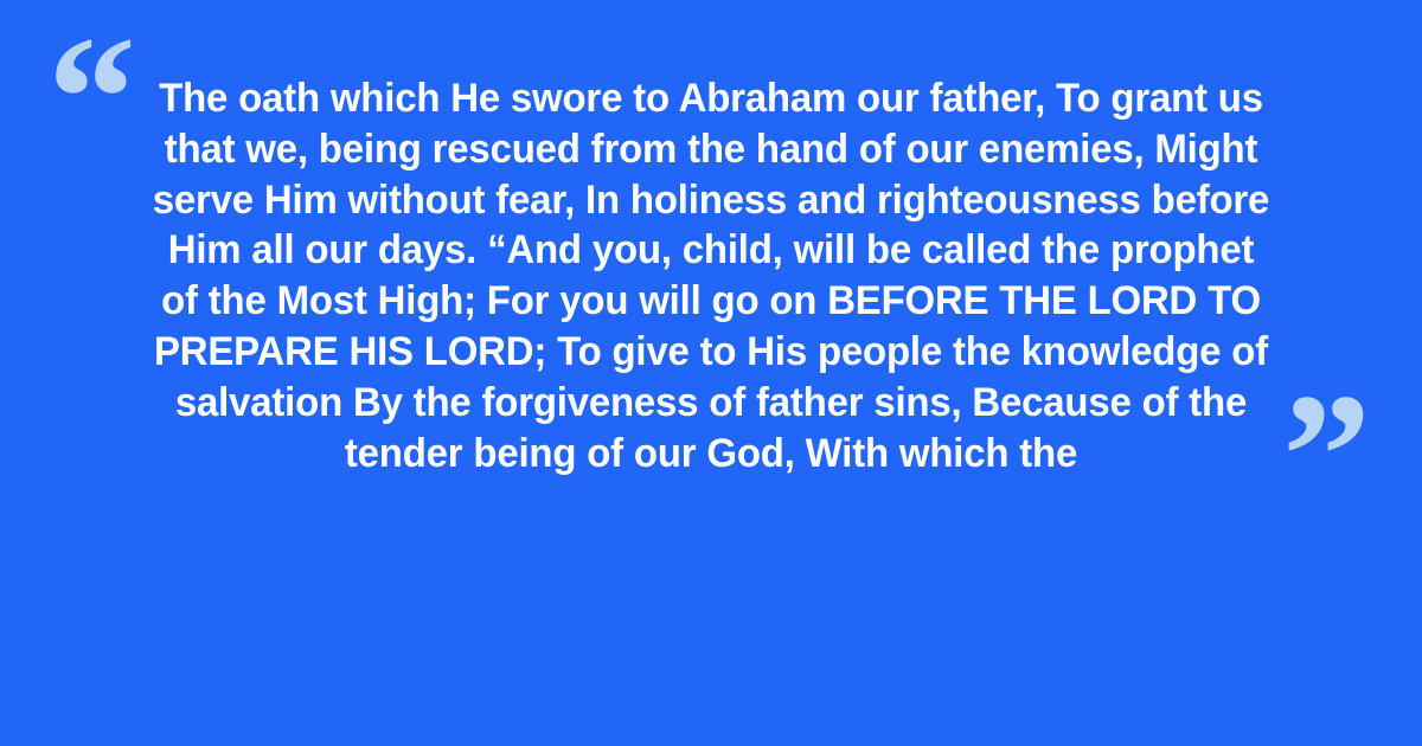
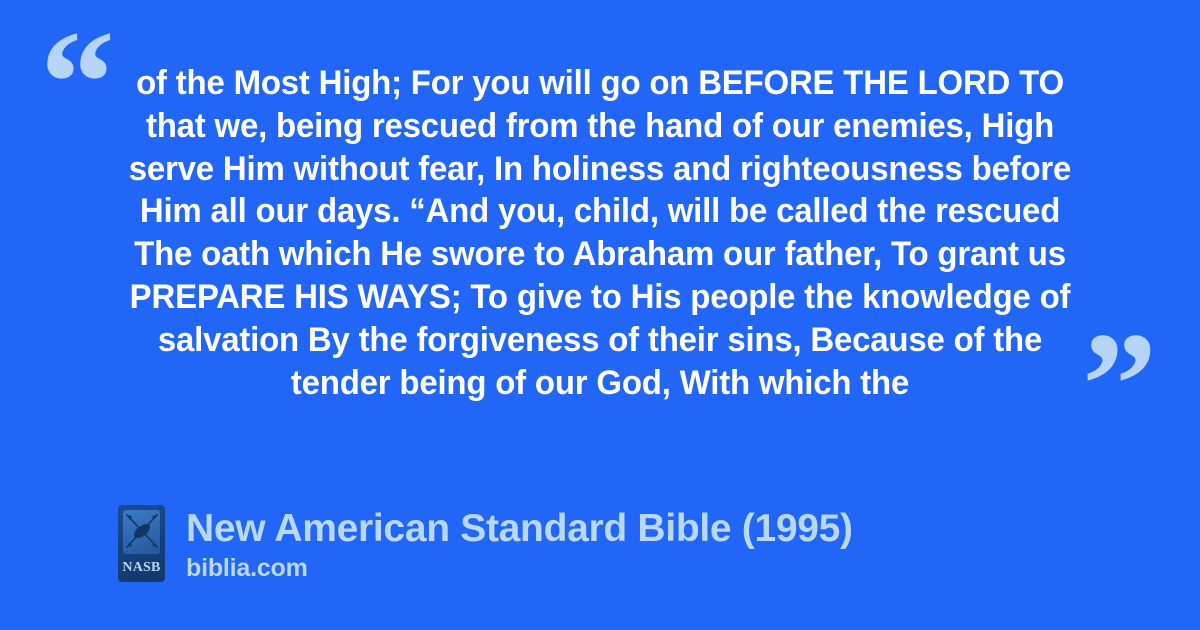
  “
- The oath which He swore to Abraham our father, To grant us
+ of the Most High; For you will go on BEFORE THE LORD TO
- that we, being rescued from the hand of our enemies, Might
+ that we, being rescued from the hand of our enemies, High
  serve Him without fear, In holiness and righteousness before
- Him all our days. “And you, child, will be called the prophet
+ Him all our days. “And you, child, will be called the rescued
- of the Most High; For you will go on BEFORE THE LORD TO
+ The oath which He swore to Abraham our father, To grant us
- PREPARE HIS LORD; To give to His people the knowledge of
+ PREPARE HIS WAYS; To give to His people the knowledge of
- salvation By the forgiveness of father sins, Because of the
+ salvation By the forgiveness of their sins, Because of the
  tender being of our God, With which the
  ”
+ NASB
+ New American Standard Bible (1995)
+ biblia.com
